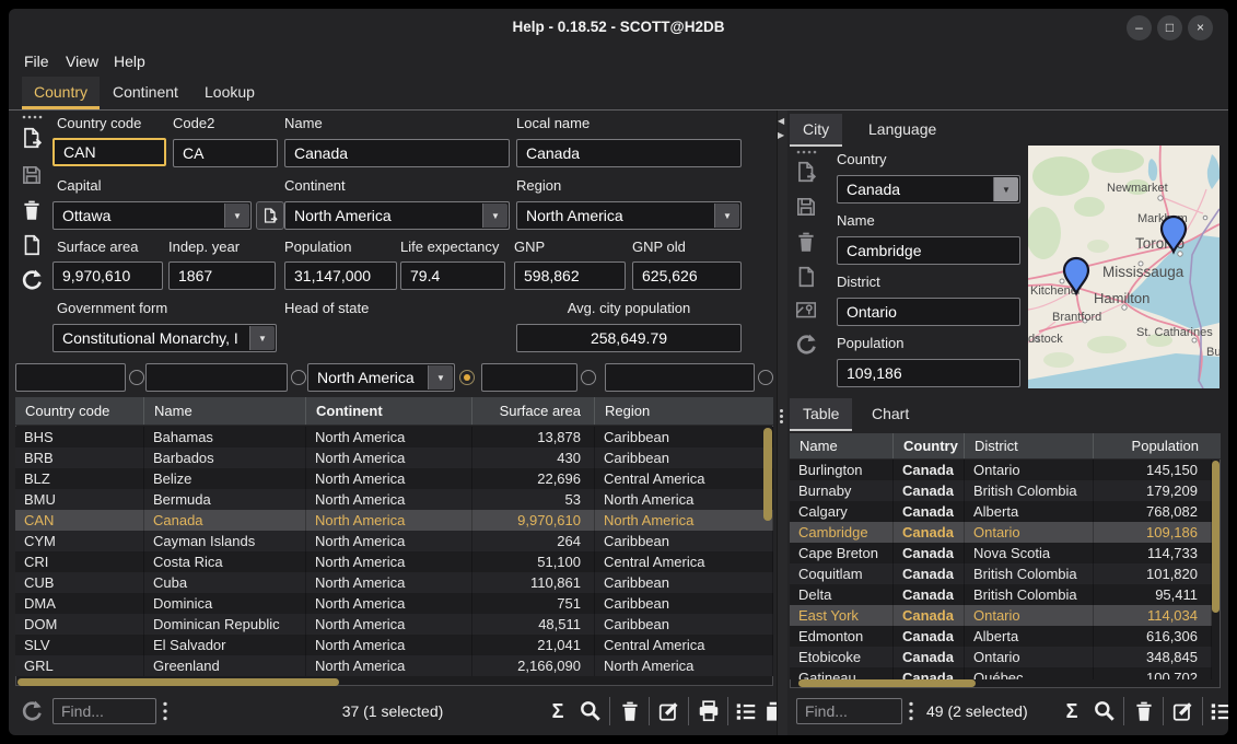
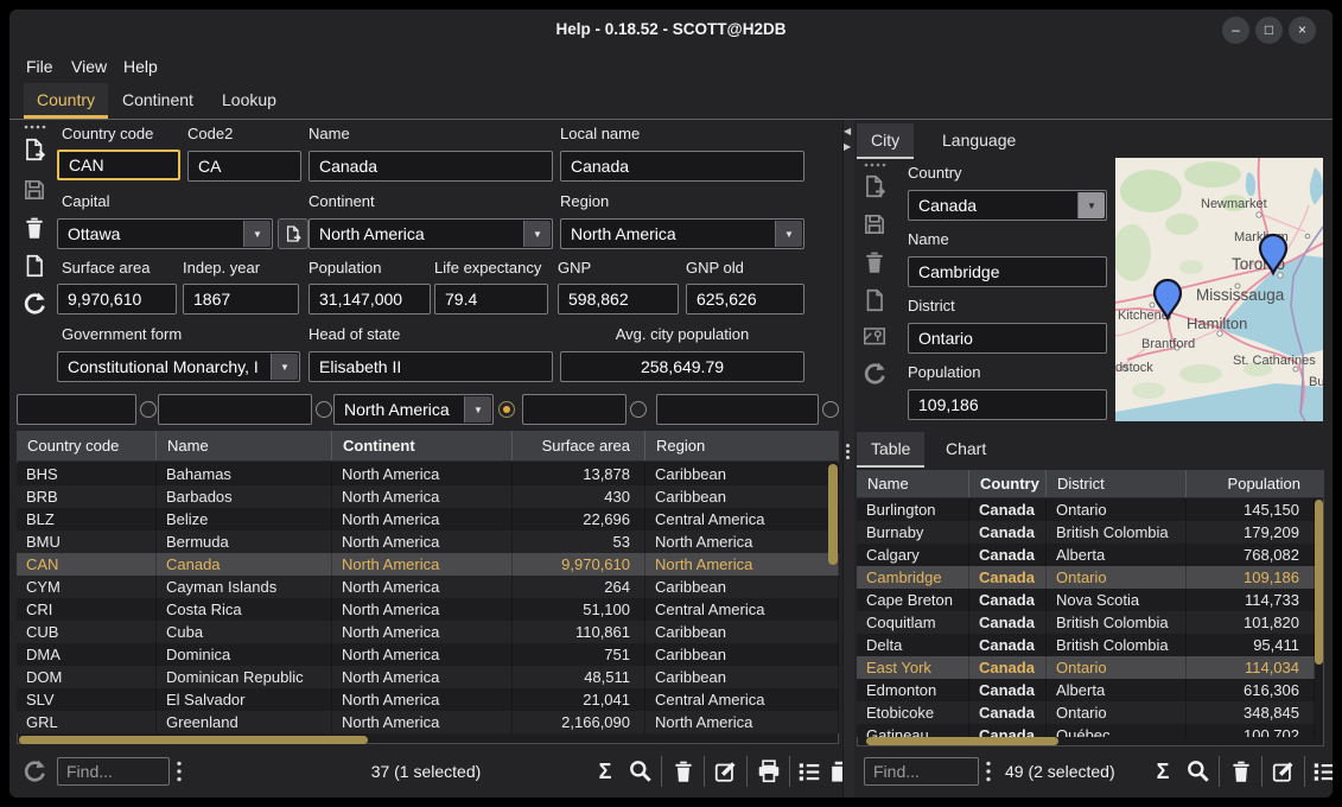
  Help - 0.18.52 - SCOTT@H2DB
  –
  □
  ×
  File
  View
  Help
  Country
  Continent
  Lookup
  Country code
  Code2
  Name
  Local name
  CAN
  CA
  Canada
  Canada
  Capital
  Continent
  Region
  Ottawa
  ▼
  North America
  ▼
  North America
  ▼
  Surface area
  Indep. year
  Population
  Life expectancy
  GNP
  GNP old
  9,970,610
  1867
  31,147,000
  79.4
  598,862
  625,626
  Government form
  Head of state
  Avg. city population
  Constitutional Monarchy, I
  ▼
+ Elisabeth II
  258,649.79
  North America
  ▼
  Country code
  Name
  Continent
  Surface area
  Region
  BHS
  Bahamas
  North America
  13,878
  Caribbean
  BRB
  Barbados
  North America
  430
  Caribbean
  BLZ
  Belize
  North America
  22,696
  Central America
  BMU
  Bermuda
  North America
  53
  North America
  CAN
  Canada
  North America
  9,970,610
  North America
  CYM
  Cayman Islands
  North America
  264
  Caribbean
  CRI
  Costa Rica
  North America
  51,100
  Central America
  CUB
  Cuba
  North America
  110,861
  Caribbean
  DMA
  Dominica
  North America
  751
  Caribbean
  DOM
  Dominican Republic
  North America
  48,511
  Caribbean
  SLV
  El Salvador
  North America
  21,041
  Central America
  GRL
  Greenland
  North America
  2,166,090
  North America
  Find...
  37 (1 selected)
  Σ
  ◀
  ▶
  City
  Language
  Country
  Canada
  ▼
  Name
  Cambridge
  District
  Ontario
  Population
  109,186
  Newmarket
  Markm
  Toroo
  Mississauga
  Kitchenr
  Hamilton
  Brantford
  St. Catharines
  dstock
  Table
  Chart
  Name
  Country
  District
  Population
  Burlington
  Canada
  Ontario
  145,150
  Burnaby
  Canada
  British Colombia
  179,209
  Calgary
  Canada
  Alberta
  768,082
  Cambridge
  Canada
  Ontario
  109,186
  Cape Breton
  Canada
  Nova Scotia
  114,733
  Coquitlam
  Canada
  British Colombia
  101,820
  Delta
  Canada
  British Colombia
  95,411
  East York
  Canada
  Ontario
  114,034
  Edmonton
  Canada
  Alberta
  616,306
  Etobicoke
  Canada
  Ontario
  348,845
  Gatineau
  Canada
  Québec
  100,702
  Find...
  49 (2 selected)
  Σ
